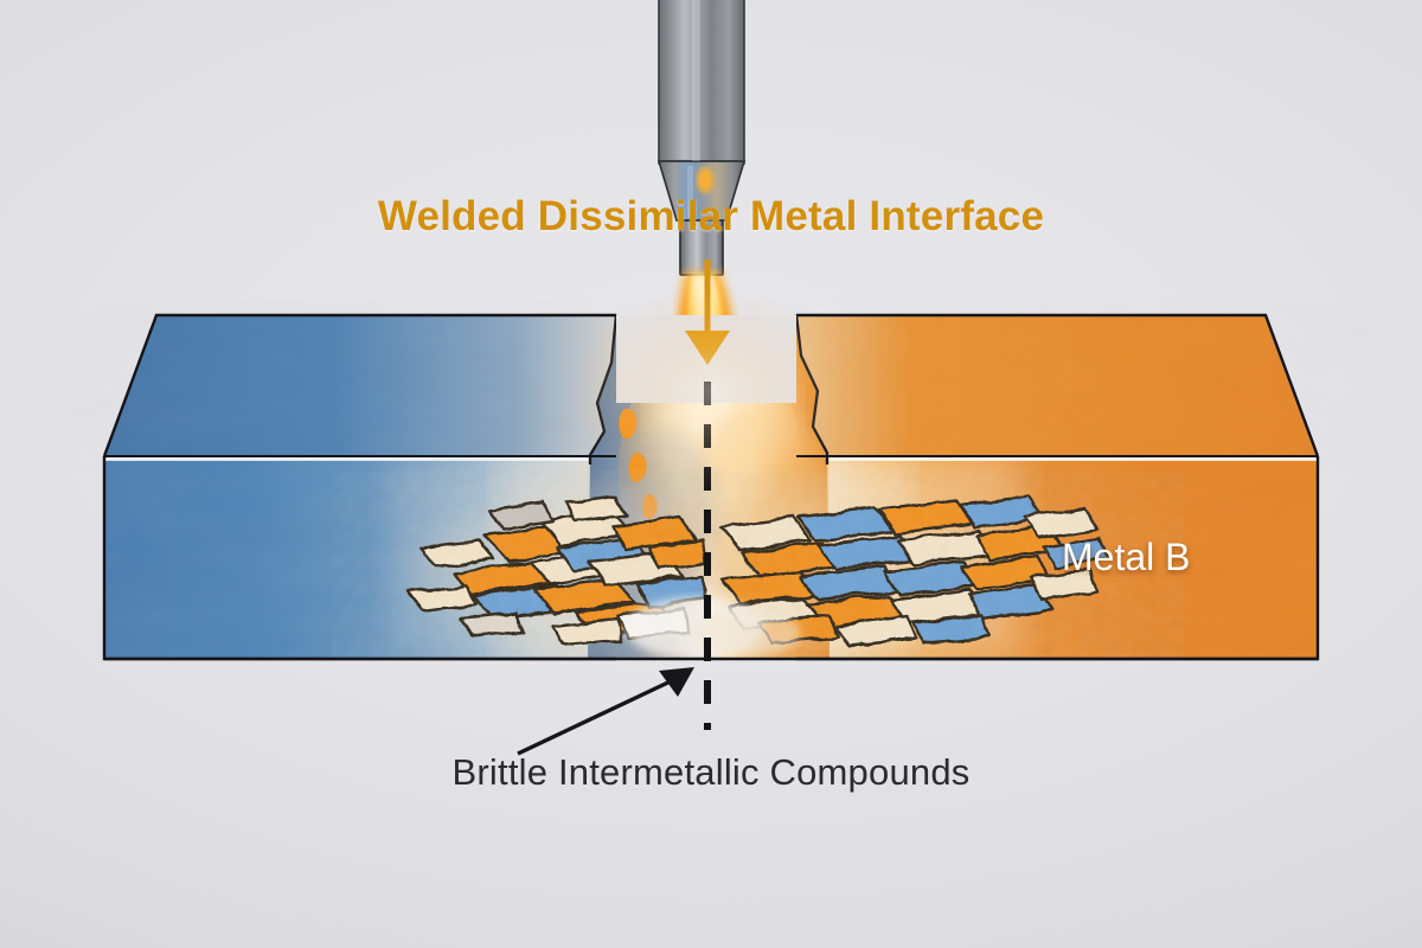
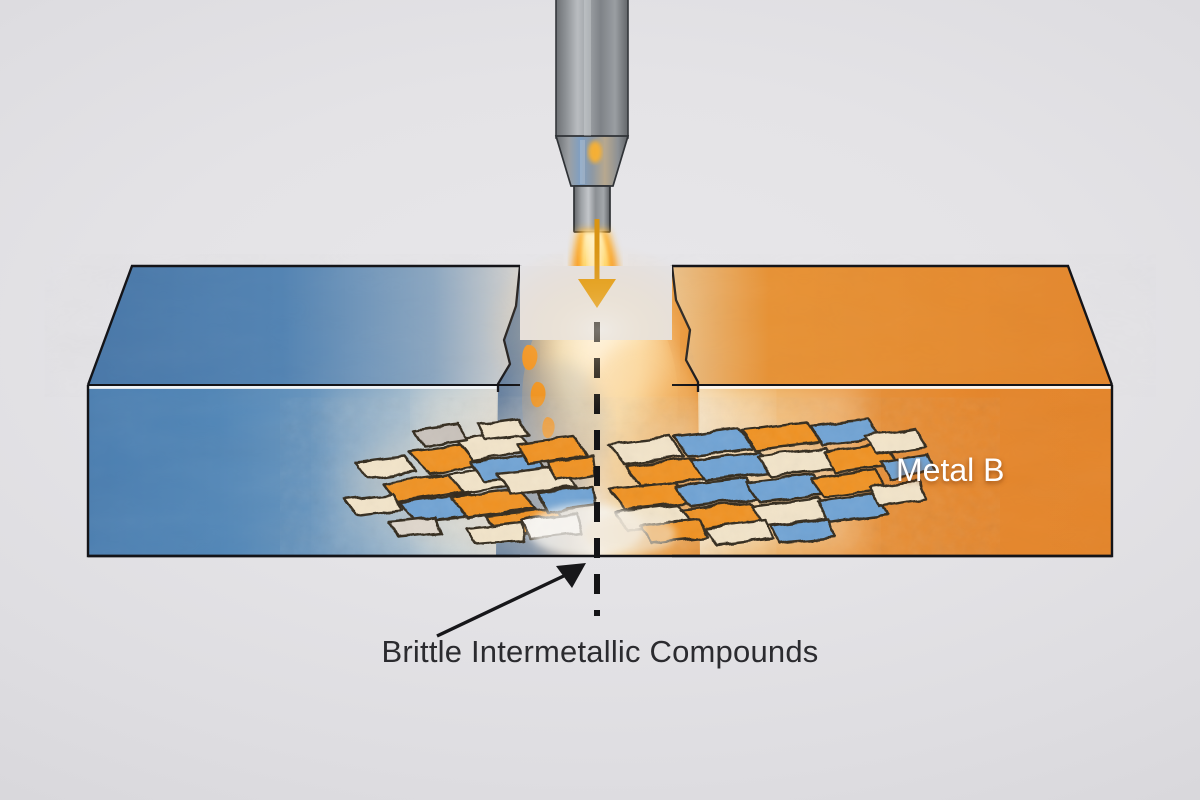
- Welded Dissimilar Metal Interface
  Metal B
  Brittle Intermetallic Compounds
